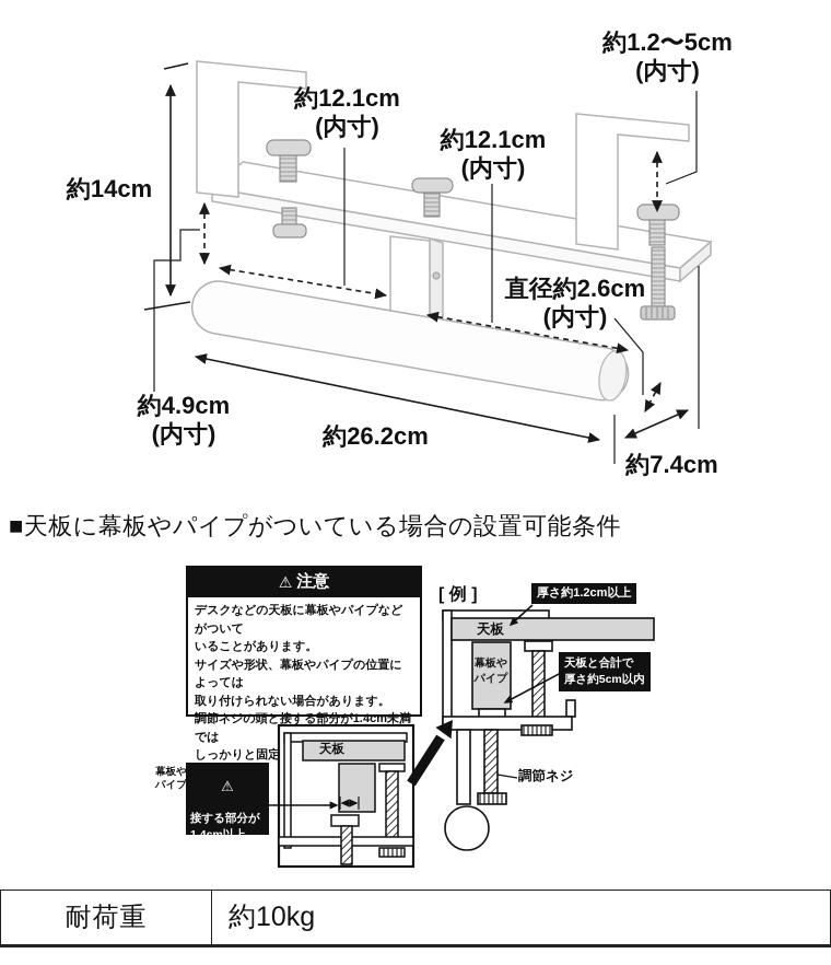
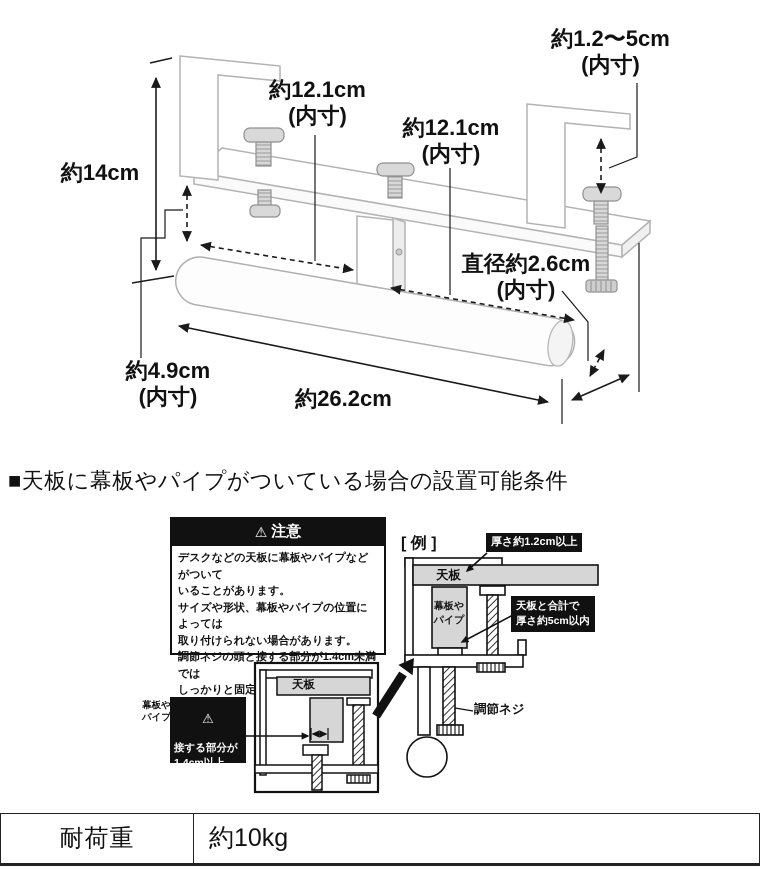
  約1.2〜5cm
  (内寸)
  約12.1cm
  (内寸)
  約12.1cm
  (内寸)
  約14cm
  直径約2.6cm
  (内寸)
  約4.9cm
  (内寸)
  約26.2cm
- 約7.4cm
  ■天板に幕板やパイプがついている場合の設置可能条件
  ⚠
  注意
  デスクなどの天板に幕板やパイプなどがついて
  いることがあります。
  サイズや形状、幕板やパイプの位置によっては
  取り付けられない場合があります。
  調節ネジの頭と接する部分が1.4cm未満では
  [ 例 ]
  厚さ約1.2cm以上
  天板
  幕板や
  パイプ
  天板と合計で
  厚さ約5cm以内
  調節ネジ
  天板
  幕板や
  パイプ
  ⚠
  接する部分が
  1.4cm以上
  耐荷重
  約10kg
